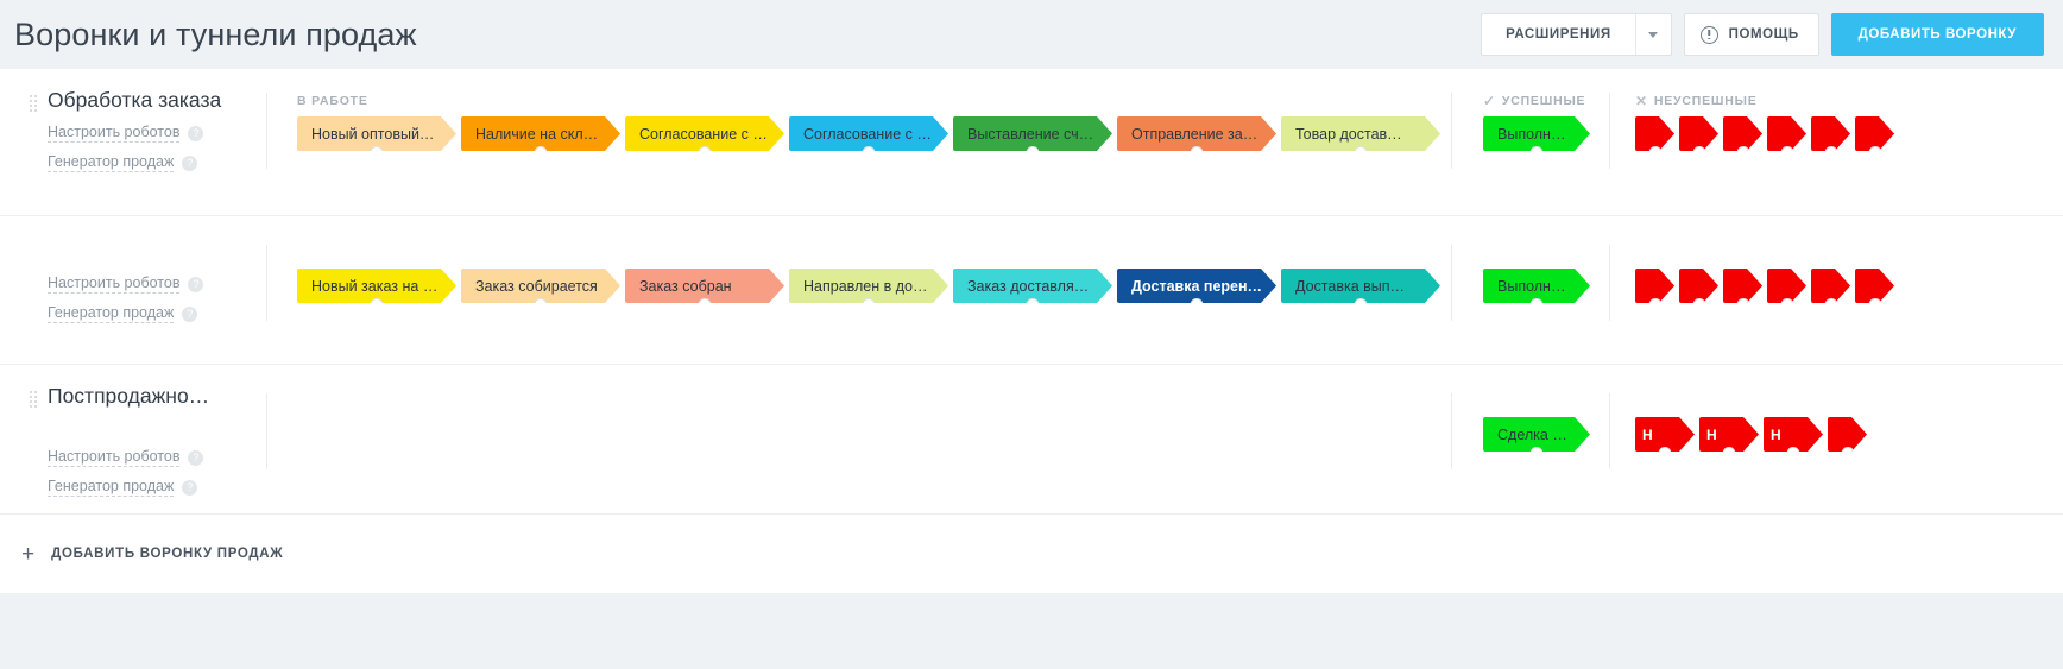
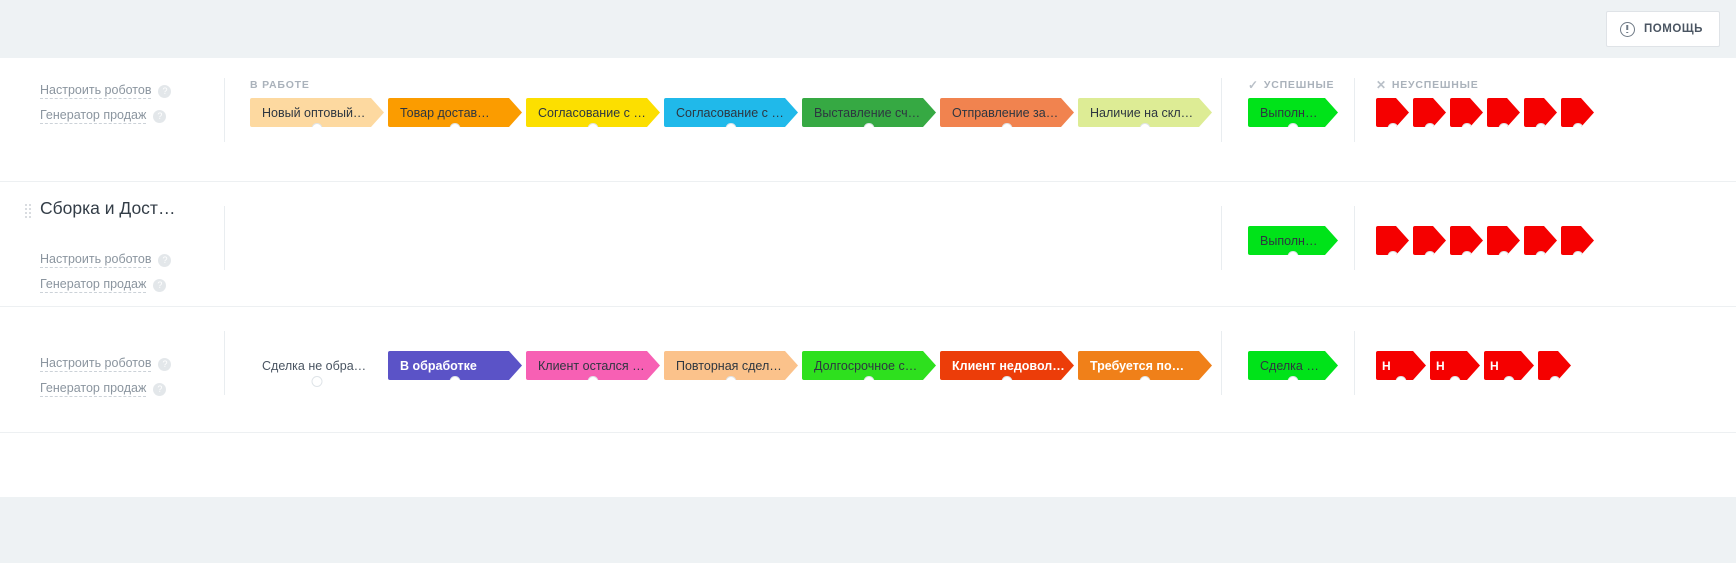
- Воронки и туннели продаж
- РАСШИРЕНИЯ
  ПОМОЩЬ
- ДОБАВИТЬ ВОРОНКУ
- Обработка заказа
  Настроить роботов
  Генератор продаж
  В РАБОТЕ
  ✓
  УСПЕШНЫЕ
  ✕
  НЕУСПЕШНЫЕ
  Новый оптовый…
- Наличие на скл…
+ Товар достав…
  Согласование с …
  Согласование с …
  Выставление сч…
  Отправление за…
- Товар достав…
+ Наличие на скл…
  Выполн…
+ Сборка и Дост…
  Настроить роботов
  Генератор продаж
- Новый заказ на …
- Заказ собирается
- Заказ собран
- Направлен в до…
- Заказ доставля…
- Доставка перен…
- Доставка вып…
  Выполн…
- Постпродажно…
  Настроить роботов
  Генератор продаж
+ Сделка не обра…
+ В обработке
+ Клиент остался …
+ Повторная сдел…
+ Долгосрочное с…
+ Клиент недовол…
+ Требуется по…
  Сделка …
  Н
  Н
  Н
- +
- ДОБАВИТЬ ВОРОНКУ ПРОДАЖ
